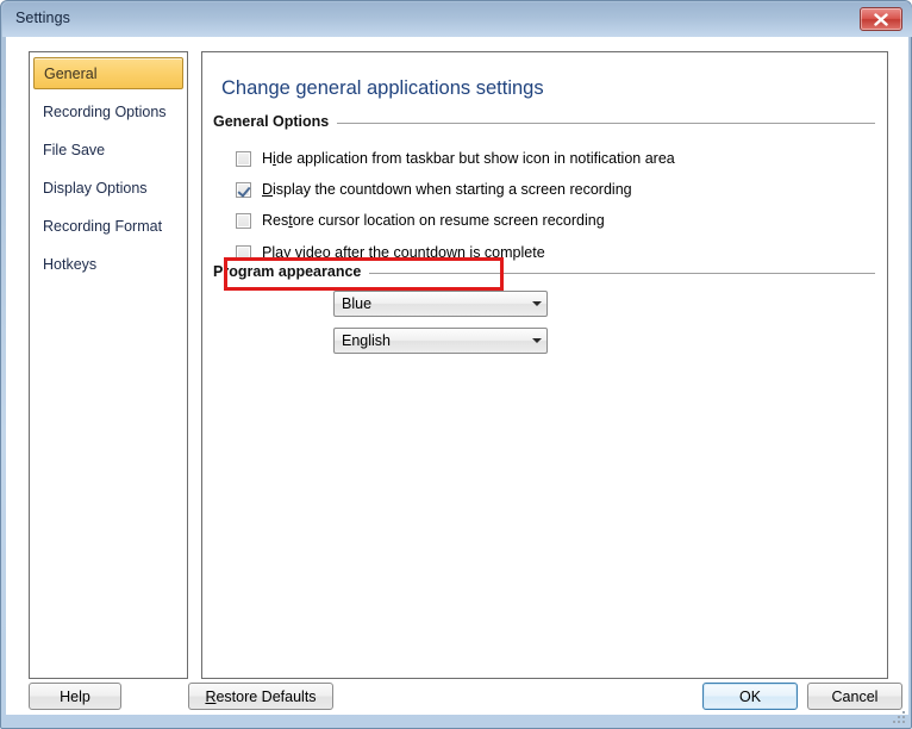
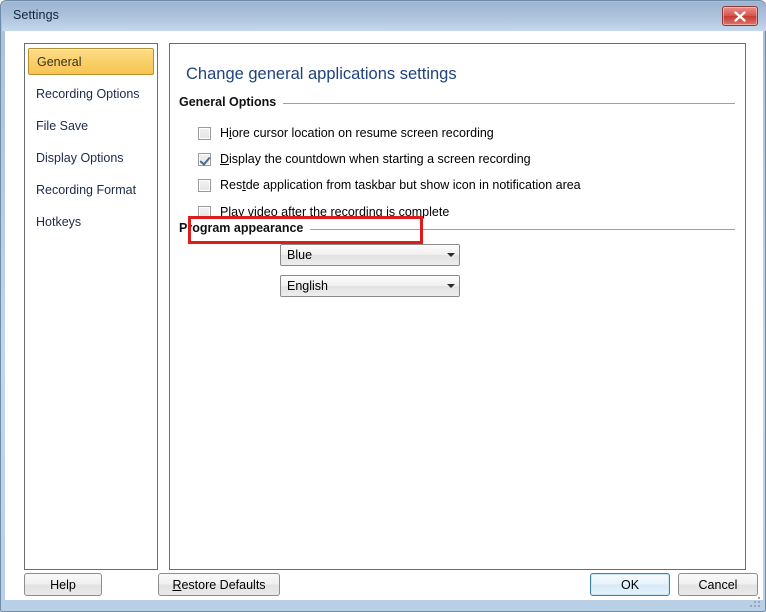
  Settings
  General
  Recording Options
  File Save
  Display Options
  Recording Format
  Hotkeys
  Change general applications settings
  General Options
- Hide application from taskbar but show icon in notification area
+ Hiore cursor location on resume screen recording
  Display the countdown when starting a screen recording
- Restore cursor location on resume screen recording
+ Restde application from taskbar but show icon in notification area
- Play video after the countdown is complete
+ Play video after the recording is complete
  Program appearance
  Blue
  English
  Help
  Restore Defaults
  OK
  Cancel
